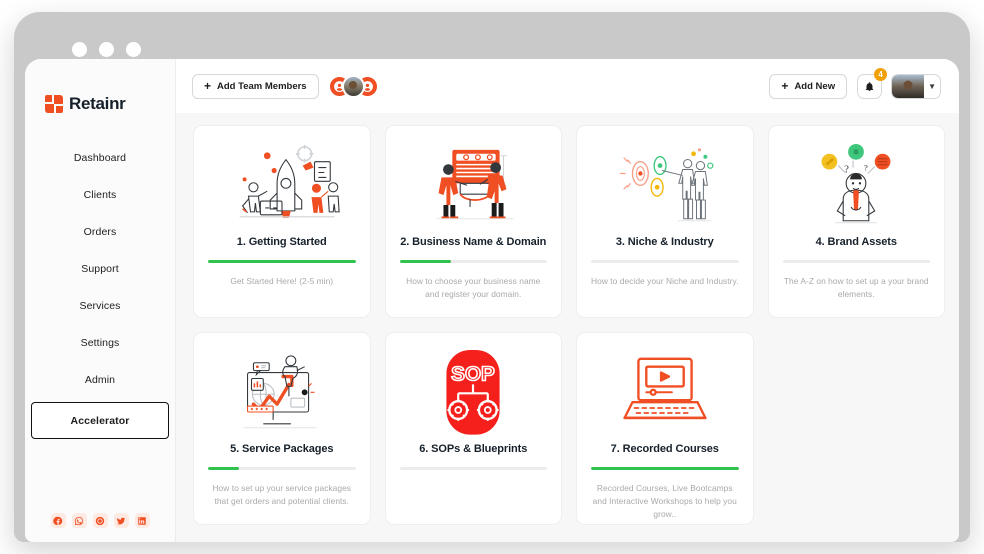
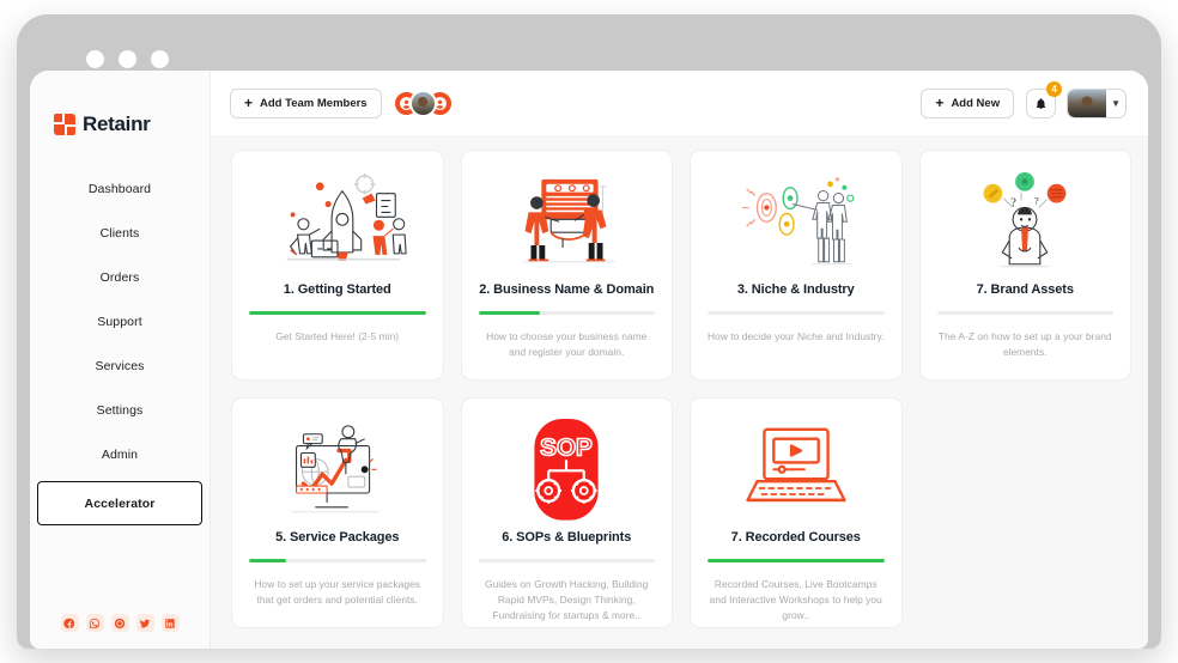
  Retainr
  Dashboard
  Clients
  Orders
  Support
  Services
  Settings
  Admin
  Accelerator
  +
  Add Team Members
  +
  Add New
  4
  ▼
  1. Getting Started
  Get Started Here! (2-5 min)
  2. Business Name & Domain
  How to choose your business name and register your domain.
  3. Niche & Industry
  How to decide your Niche and Industry.
  ?
  ?
- 4. Brand Assets
+ 7. Brand Assets
  The A-Z on how to set up a your brand elements.
  5. Service Packages
  How to set up your service packages that get orders and potential clients.
  SOP
  6. SOPs & Blueprints
+ Guides on Growth Hacking, Building Rapid MVPs, Design Thinking, Fundraising for startups & more..
  7. Recorded Courses
  Recorded Courses, Live Bootcamps and Interactive Workshops to help you grow..
